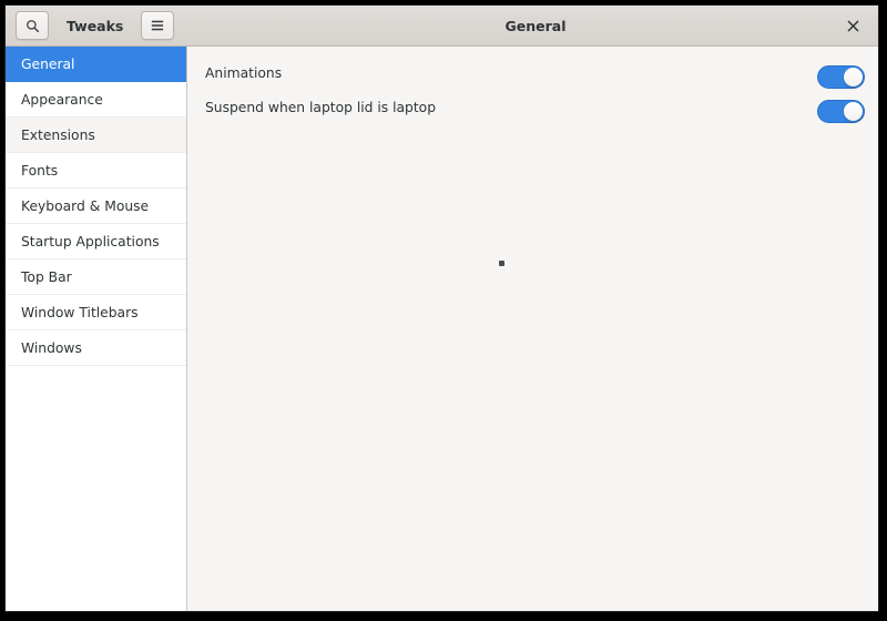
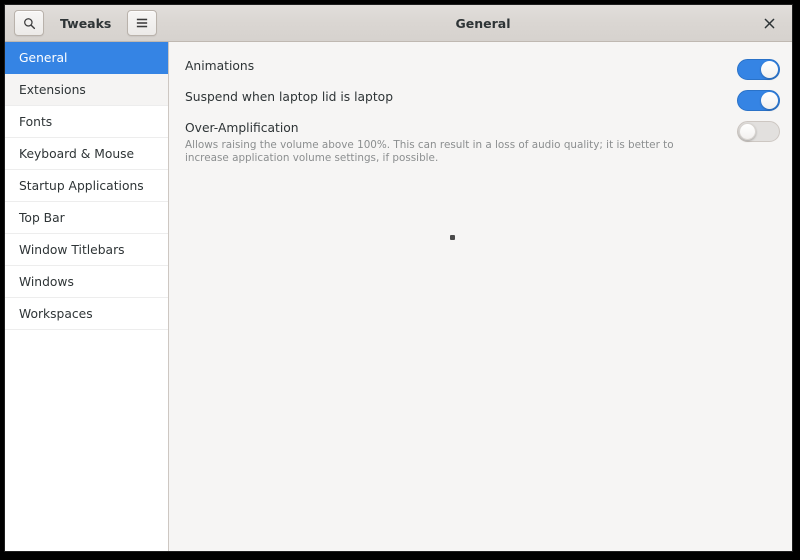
  Tweaks
  General
  General
- Appearance
  Extensions
  Fonts
  Keyboard & Mouse
  Startup Applications
  Top Bar
  Window Titlebars
  Windows
+ Workspaces
  Animations
  Suspend when laptop lid is laptop
+ Over-Amplification
+ Allows raising the volume above 100%. This can result in a loss of audio quality; it is better to increase application volume settings, if possible.
